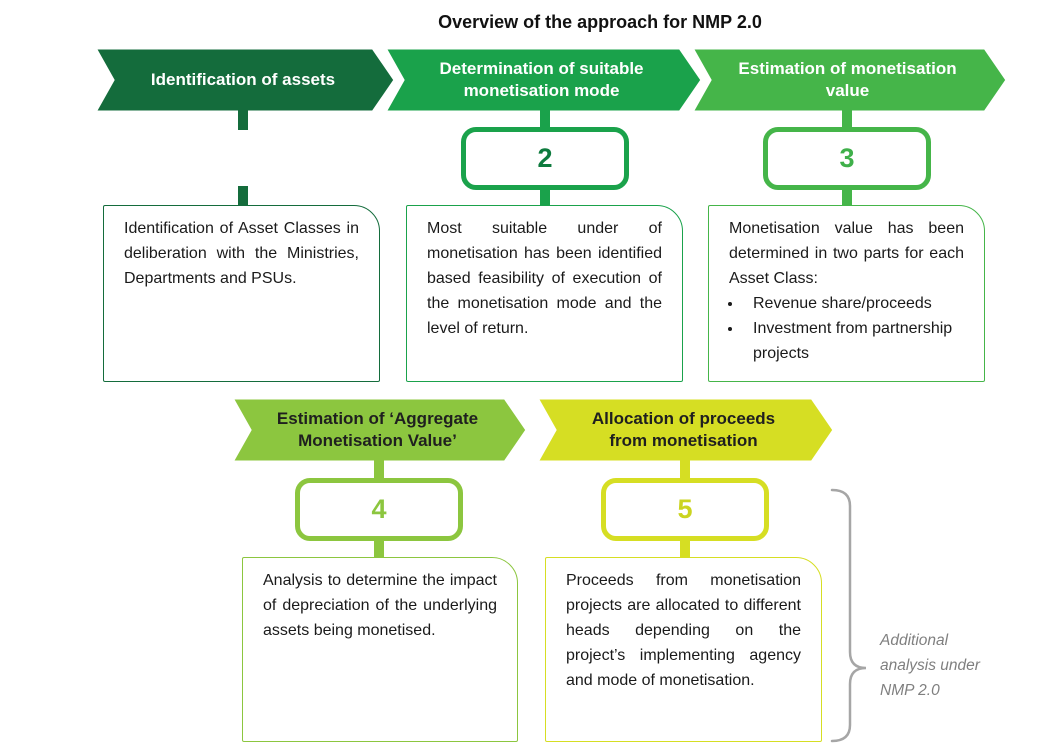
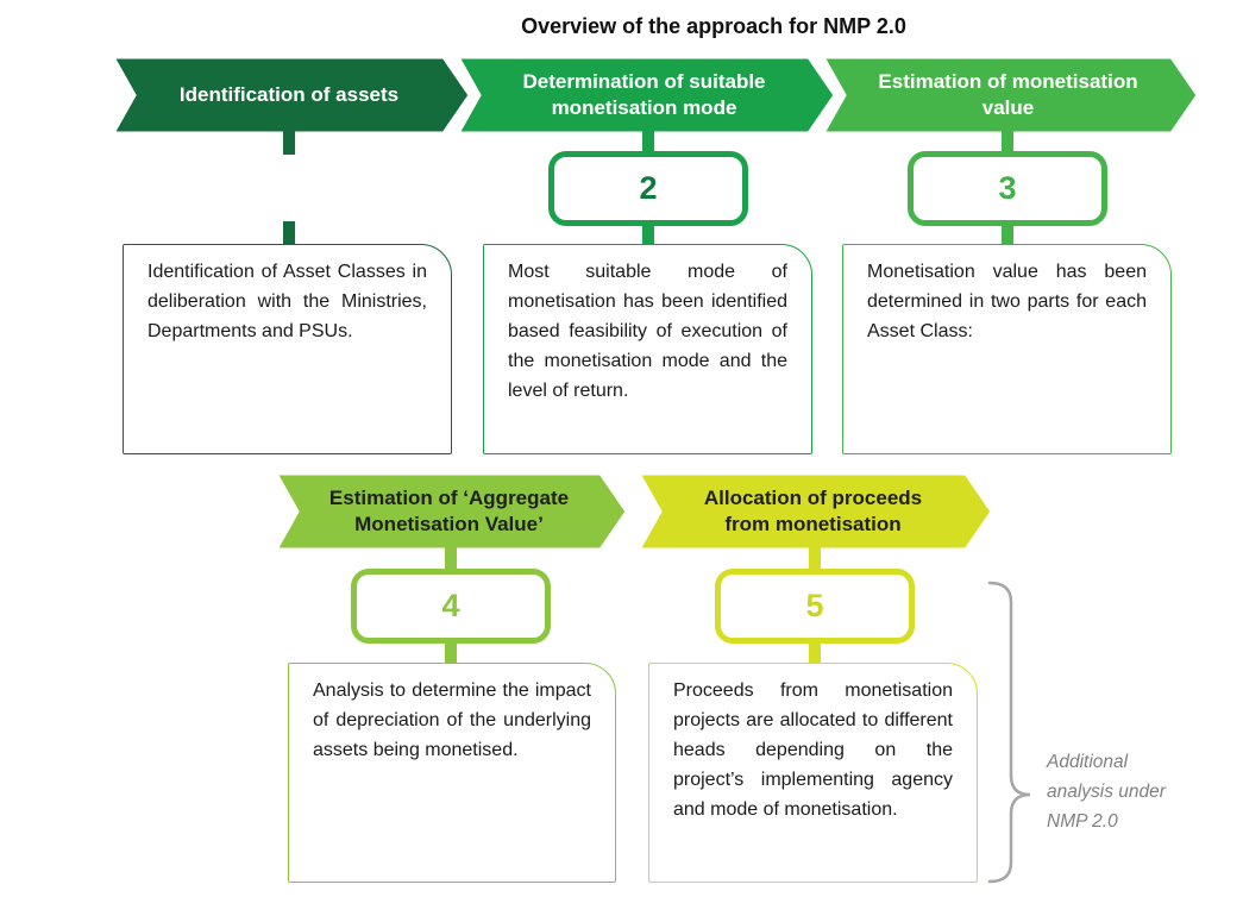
  Overview of the approach for NMP 2.0
  Identification of assets
  Determination of suitable monetisation mode
  Estimation of monetisation value
  Estimation of ‘Aggregate Monetisation Value’
  Allocation of proceeds from monetisation
  2
  3
  4
  5
  Identification of Asset Classes in deliberation with the Ministries, Departments and PSUs.
- Most suitable under of monetisation has been identified based feasibility of execution of the monetisation mode and the level of return.
+ Most suitable mode of monetisation has been identified based feasibility of execution of the monetisation mode and the level of return.
  Monetisation value has been determined in two parts for each Asset Class:
- Revenue share/proceeds
- Investment from partnership projects
  Analysis to determine the impact of depreciation of the underlying assets being monetised.
  Proceeds from monetisation projects are allocated to different heads depending on the project’s implementing agency and mode of monetisation.
  Additional analysis under NMP 2.0
